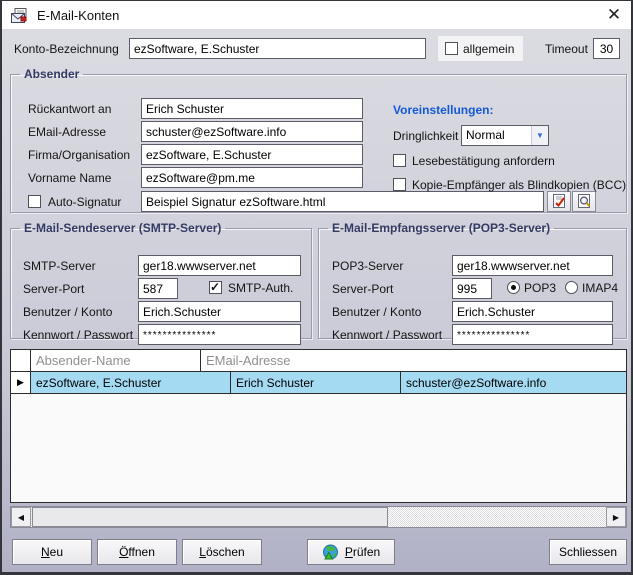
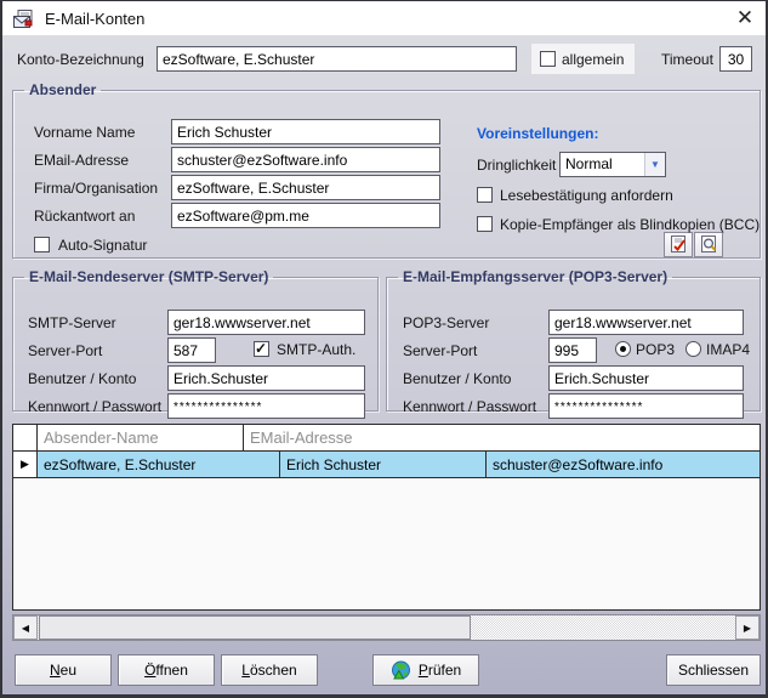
  E-Mail-Konten
  ✕
  Konto-Bezeichnung
  ezSoftware, E.Schuster
  allgemein
  Timeout
  30
  Absender
- Rückantwort an
+ Vorname Name
  Erich Schuster
  EMail-Adresse
  schuster@ezSoftware.info
  Firma/Organisation
  ezSoftware, E.Schuster
- Vorname Name
+ Rückantwort an
  ezSoftware@pm.me
  Auto-Signatur
- Beispiel Signatur ezSoftware.html
  Voreinstellungen:
  Dringlichkeit
  Normal
  ▼
  Lesebestätigung anfordern
  Kopie-Empfänger als Blindkopien (BCC)
  E-Mail-Sendeserver (SMTP-Server)
  SMTP-Server
  ger18.wwwserver.net
  Server-Port
  587
  ✓
  SMTP-Auth.
  Benutzer / Konto
  Erich.Schuster
  Kennwort / Passwort
  ***************
  E-Mail-Empfangsserver (POP3-Server)
  POP3-Server
  ger18.wwwserver.net
  Server-Port
  995
  POP3
  IMAP4
  Benutzer / Konto
  Erich.Schuster
  Kennwort / Passwort
  ***************
  Absender-Name
  EMail-Adresse
  ▶
  ezSoftware, E.Schuster
  Erich Schuster
  schuster@ezSoftware.info
  ◀
  ▶
  Neu
  Öffnen
  Löschen
  Prüfen
  Schliessen
